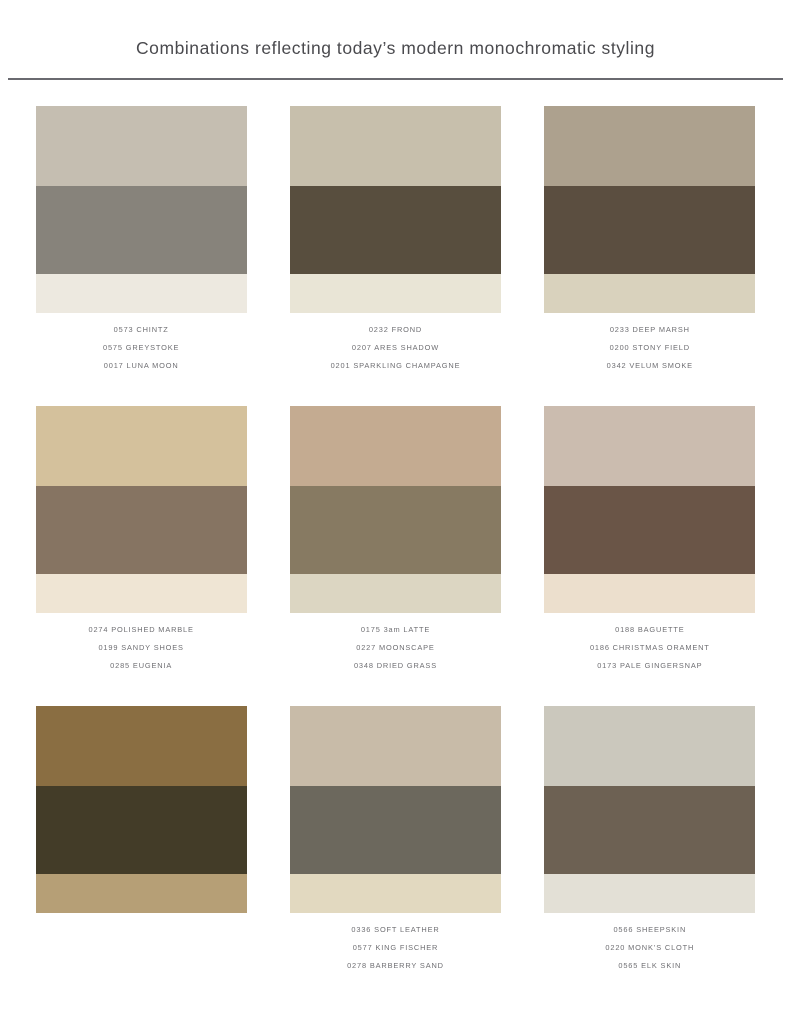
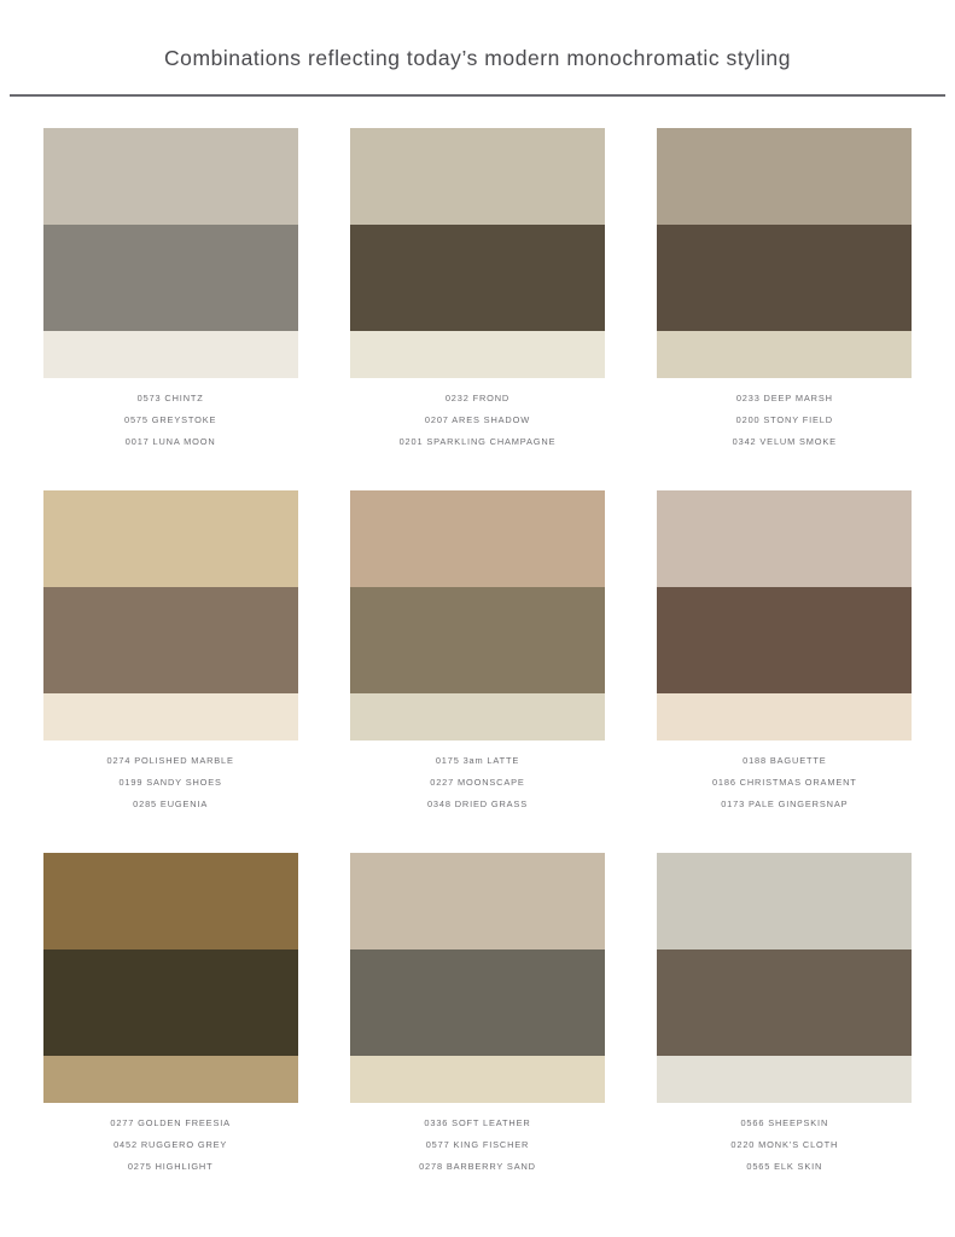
  Combinations reflecting today’s modern monochromatic styling
  0573 CHINTZ
  0575 GREYSTOKE
  0017 LUNA MOON
  0232 FROND
  0207 ARES SHADOW
  0201 SPARKLING CHAMPAGNE
  0233 DEEP MARSH
  0200 STONY FIELD
  0342 VELUM SMOKE
  0274 POLISHED MARBLE
  0199 SANDY SHOES
  0285 EUGENIA
  0175 3am LATTE
  0227 MOONSCAPE
  0348 DRIED GRASS
  0188 BAGUETTE
  0186 CHRISTMAS ORAMENT
  0173 PALE GINGERSNAP
+ 0277 GOLDEN FREESIA
+ 0452 RUGGERO GREY
+ 0275 HIGHLIGHT
  0336 SOFT LEATHER
  0577 KING FISCHER
  0278 BARBERRY SAND
  0566 SHEEPSKIN
  0220 MONK’S CLOTH
  0565 ELK SKIN
